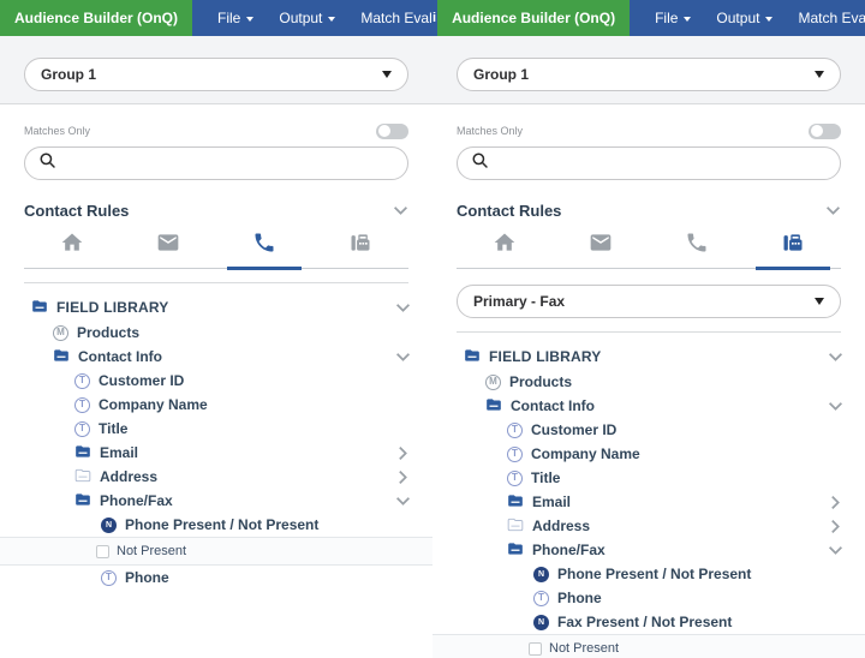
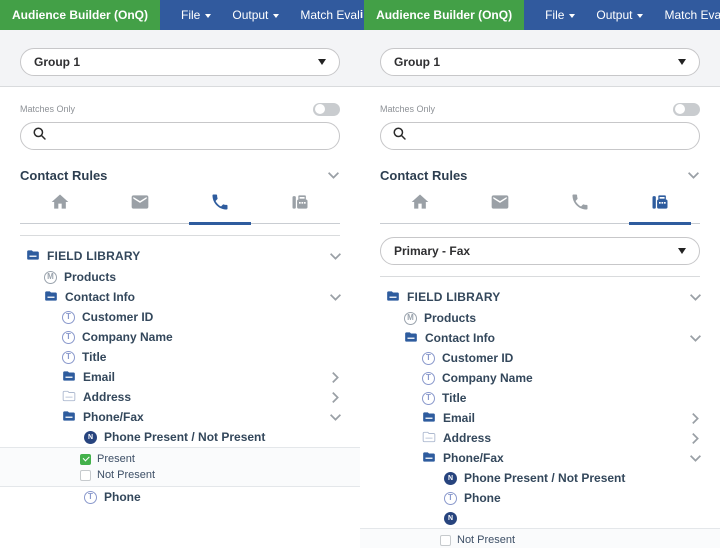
  Audience Builder (OnQ)
  File
  Output
  Group 1
  Matches Only
  Contact Rules
  FIELD LIBRARY
  M
  Products
  Contact Info
  T
  Customer ID
  T
  Company Name
  T
  Title
  Email
  Address
  Phone/Fax
  Phone Present / Not Present
+ Present
  Not Present
  T
  Phone
  i
  Audience Builder (OnQ)
  File
  Output
  Group 1
  Matches Only
  Contact Rules
  Primary - Fax
  FIELD LIBRARY
  M
  Products
  Contact Info
  T
  Customer ID
  T
  Company Name
  T
  Title
  Email
  Address
  Phone/Fax
  Phone Present / Not Present
  T
  Phone
- Fax Present / Not Present
  Not Present
